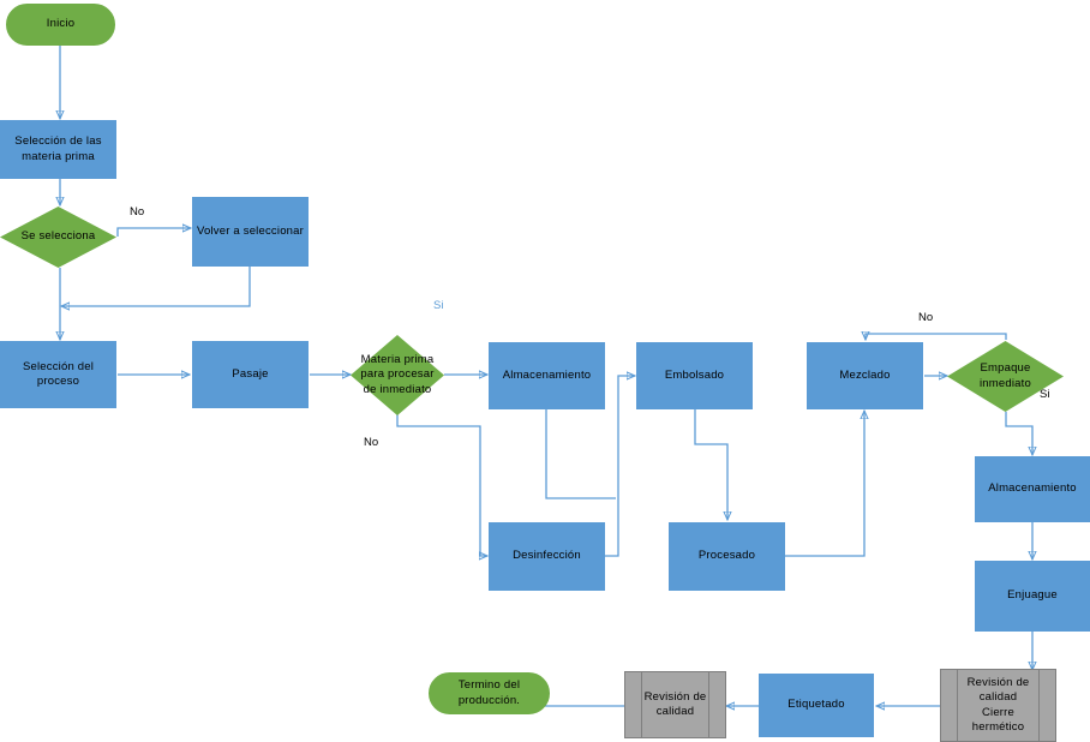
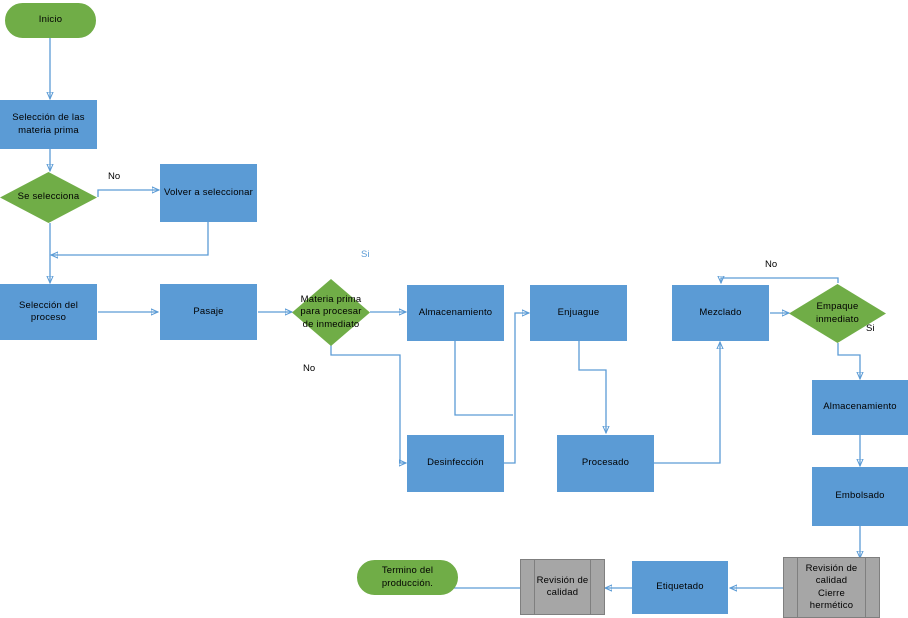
  Inicio
  Selección de las
  materia prima
  Se selecciona
  Volver a seleccionar
  Selección del
  proceso
  Pasaje
  Materia prima
  para procesar
  de inmediato
  Almacenamiento
  Desinfección
- Embolsado
+ Enjuague
  Procesado
  Mezclado
  Empaque
  inmediato
  Almacenamiento
- Enjuague
+ Embolsado
  Revisión de
  calidad
  Cierre
  hermético
  Etiquetado
  Revisión de
  calidad
  Termino del
  producción.
  No
  Si
  No
  No
  Si
